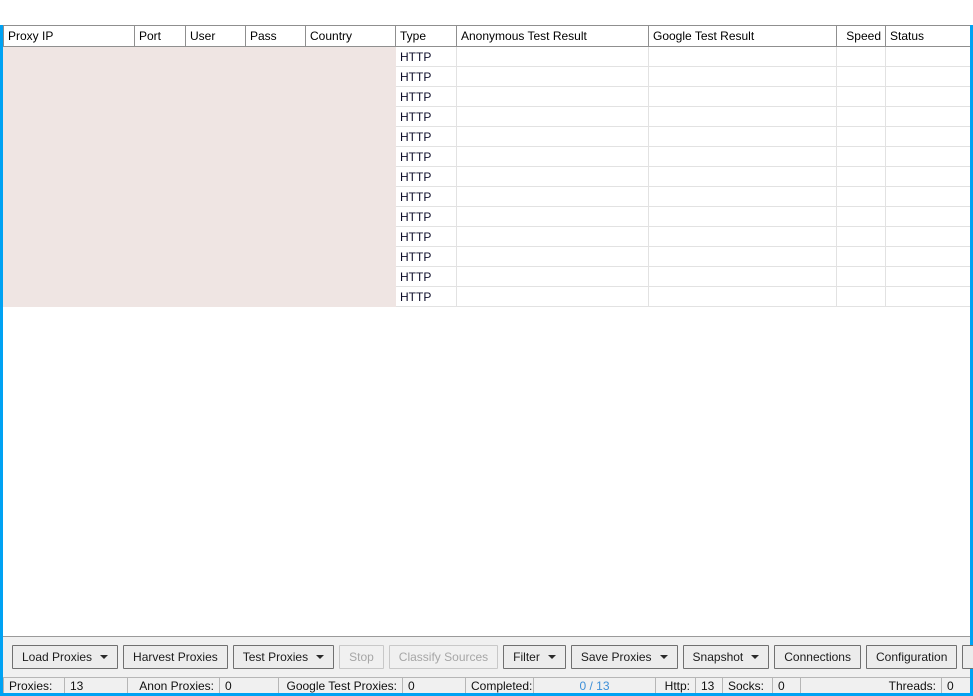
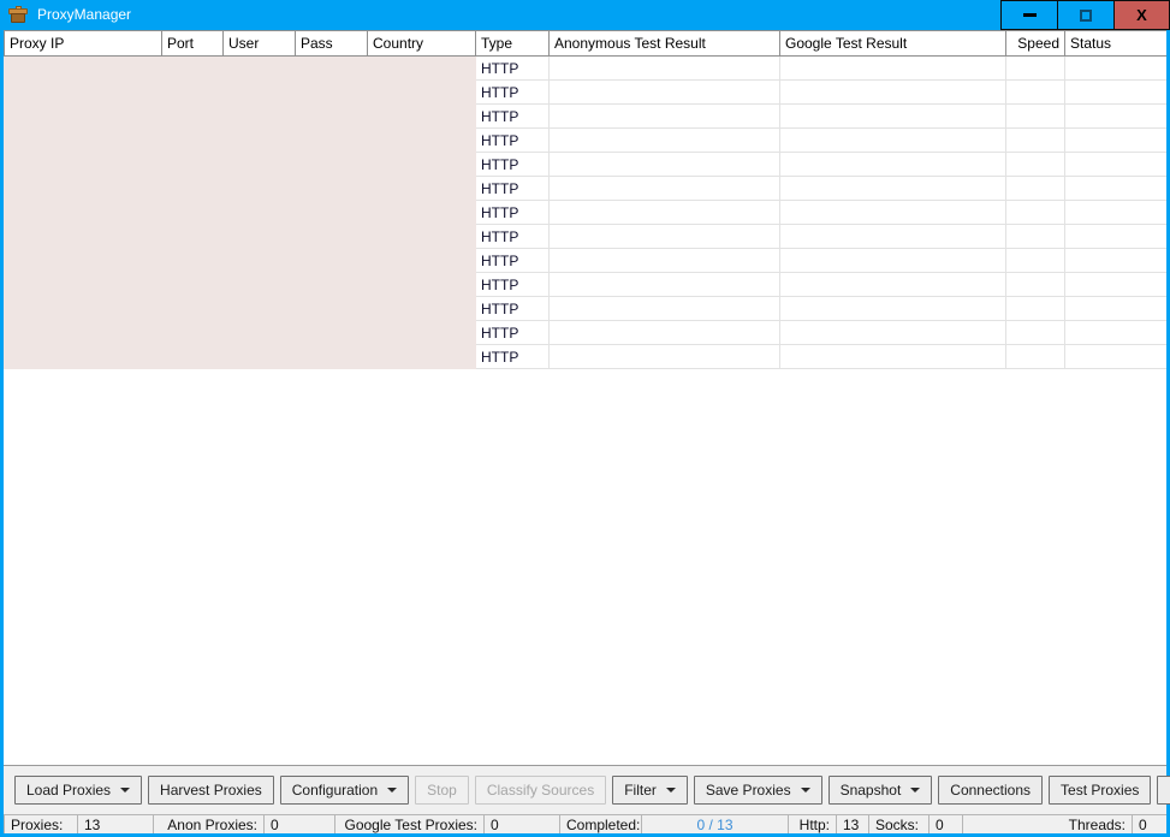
+ ProxyManager
+ X
  Proxy IP	Port	User	Pass	Country	Type	Anonymous Test Result	Google Test Result	Speed	Status
  					HTTP
  					HTTP
  					HTTP
  					HTTP
  					HTTP
  					HTTP
  					HTTP
  					HTTP
  					HTTP
  					HTTP
  					HTTP
  					HTTP
  					HTTP
  Load Proxies
  Harvest Proxies
- Test Proxies
+ Configuration
  Stop
  Classify Sources
  Filter
  Save Proxies
  Snapshot
  Connections
- Configuration
+ Test Proxies
  Proxies:
  13
  Anon Proxies:
  0
  Google Test Proxies:
  0
  Completed:
  0 / 13
  Http:
  13
  Socks:
  0
  Threads:
  0
